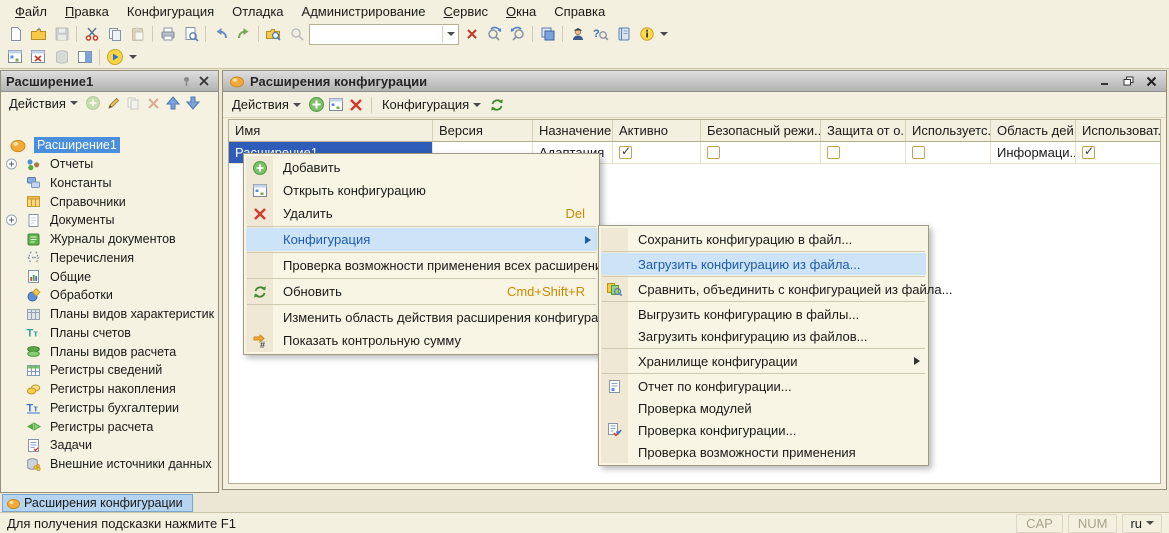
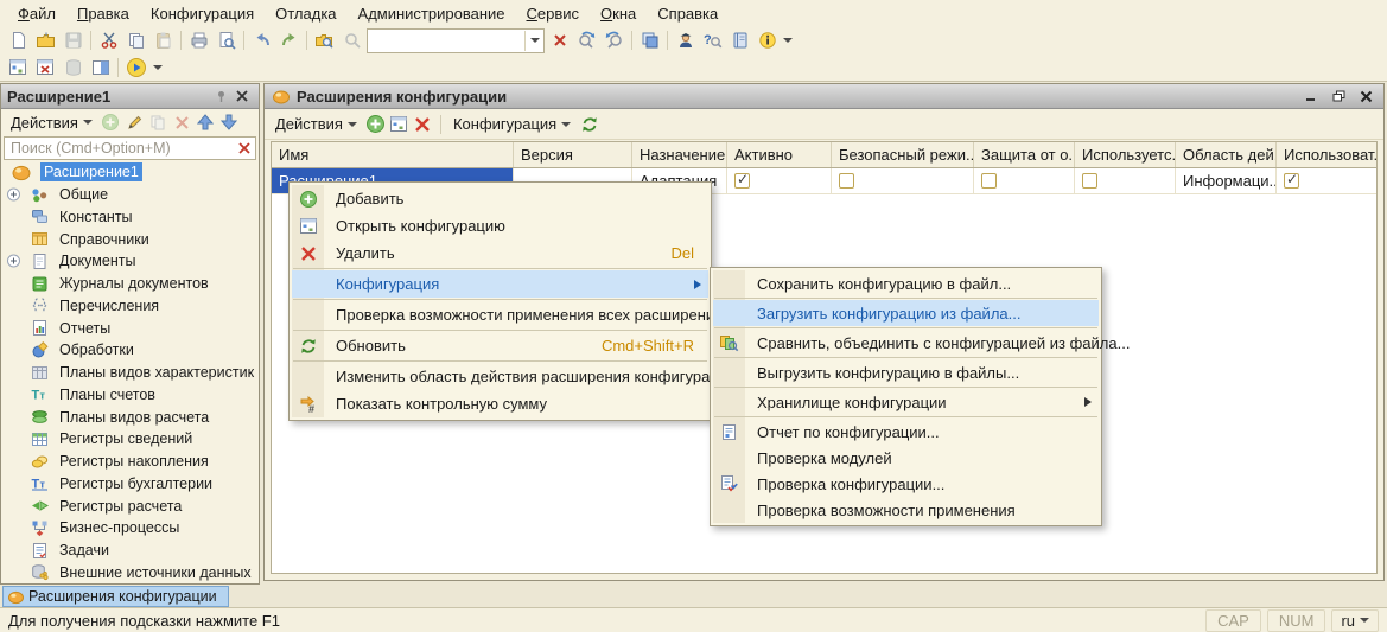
  Файл
  Правка
  Конфигурация
  Отладка
  Администрирование
  Сервис
  Окна
  Справка
  ?
  Расширение1
  Действия
+ Поиск (Cmd+Option+M)
  Расширение1
- Отчеты
+ Общие
  Константы
  Справочники
  Документы
  Журналы документов
  Перечисления
- Общие
+ Отчеты
  Обработки
  Планы видов характеристик
  T
  т
  Планы счетов
  Планы видов расчета
  Регистры сведений
  Регистры накопления
  T
  т
  Регистры бухгалтерии
  Регистры расчета
+ Бизнес-процессы
  Задачи
  Внешние источники данных
  Расширения конфигурации
  Действия
  Конфигурация
  Имя
  Версия
  Назначение
  Активно
  Безопасный режи..
  Защита от о..
  Используетс.
  Область дей.
  Использоват.
  Расширение1
  Информаци..
  Добавить
  Открыть конфигурацию
  Удалить
  Del
  Конфигурация
  Проверка возможности применения всех расширен
  Обновить
  Cmd+Shift+R
  Изменить область действия расширения конфигура
  #
  Показать контрольную сумму
  Сохранить конфигурацию в файл...
  Загрузить конфигурацию из файла...
  Сравнить, объединить с конфигурацией из файла...
  Выгрузить конфигурацию в файлы...
- Загрузить конфигурацию из файлов...
  Хранилище конфигурации
  Отчет по конфигурации...
  Проверка модулей
  Проверка конфигурации...
  Проверка возможности применения
  Расширения конфигурации
  Для получения подсказки нажмите F1
  CAP
  NUM
  ru
